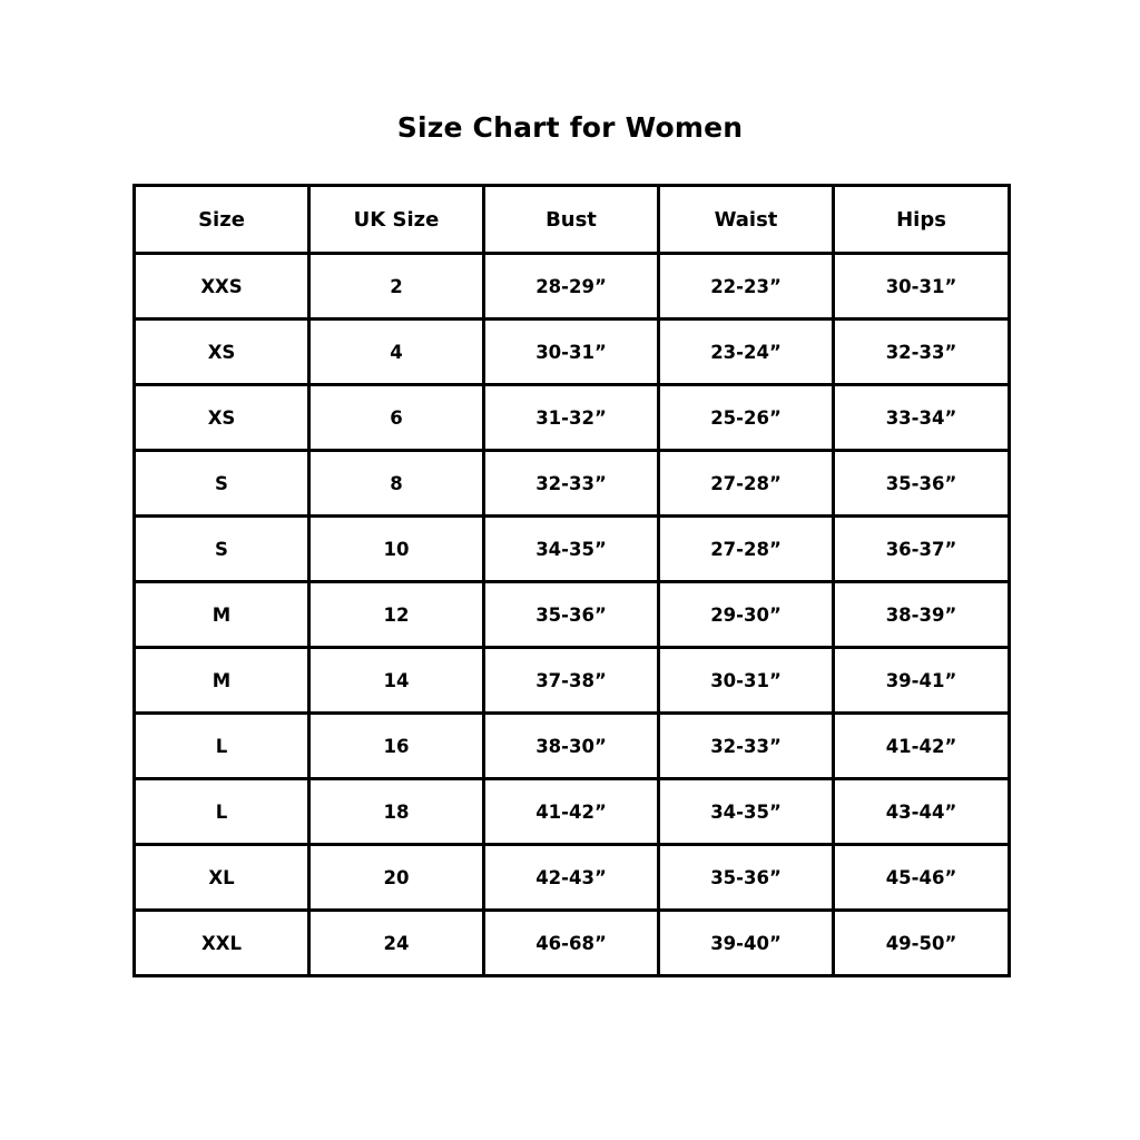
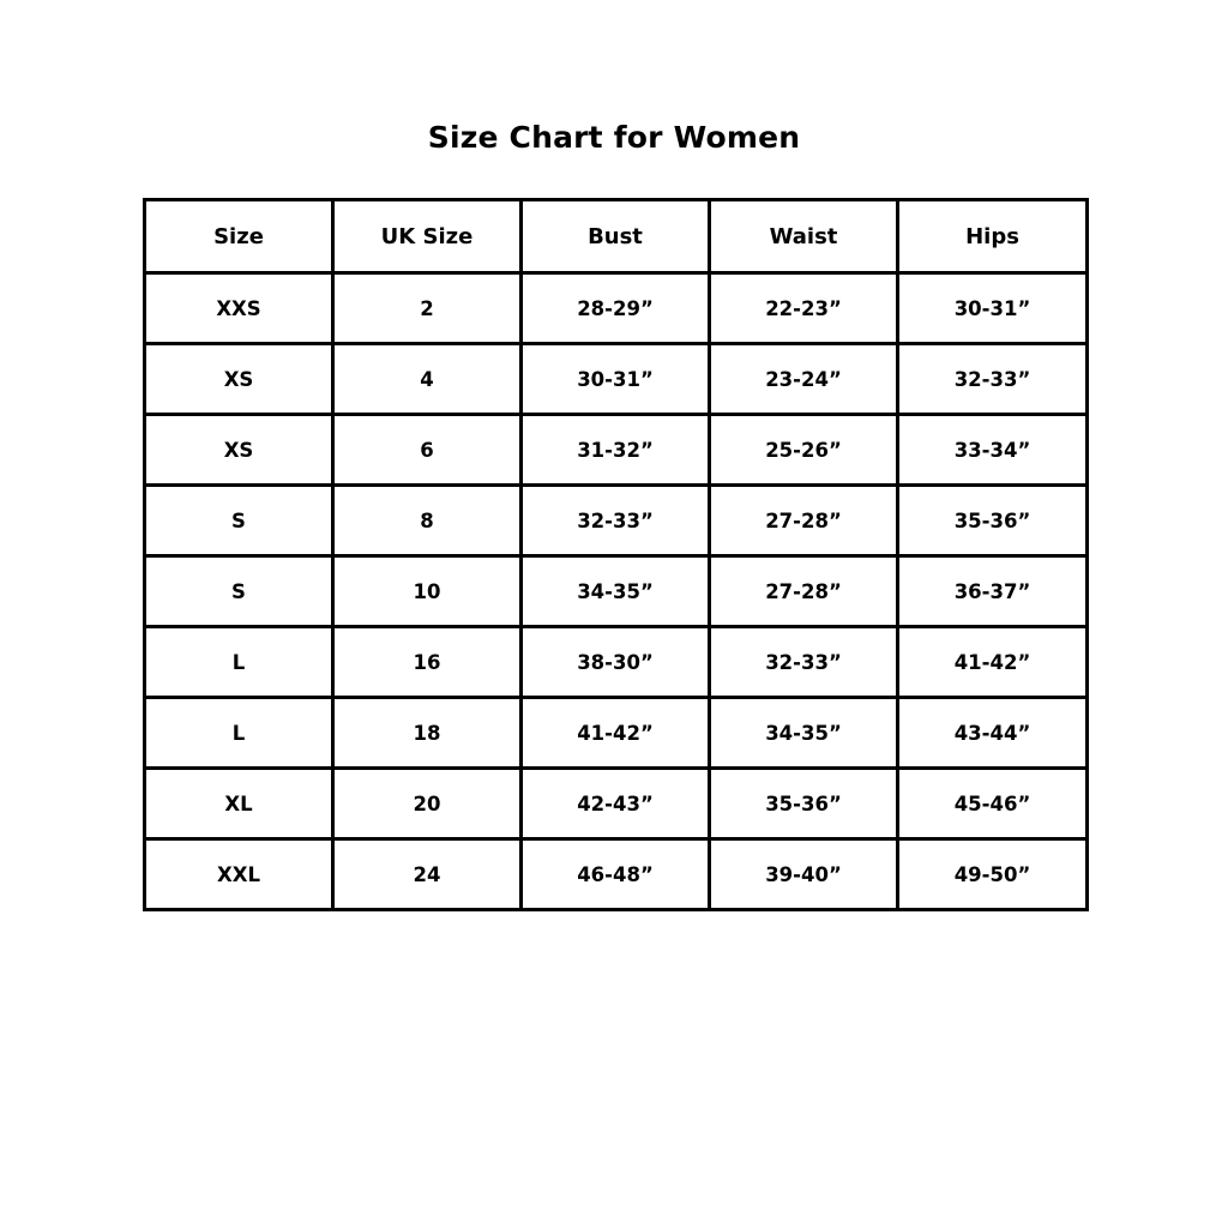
  Size Chart for Women
  Size	UK Size	Bust	Waist	Hips
  XXS	2	28-29”	22-23”	30-31”
  XS	4	30-31”	23-24”	32-33”
  XS	6	31-32”	25-26”	33-34”
  S	8	32-33”	27-28”	35-36”
  S	10	34-35”	27-28”	36-37”
- M	12	35-36”	29-30”	38-39”
- M	14	37-38”	30-31”	39-41”
  L	16	38-30”	32-33”	41-42”
  L	18	41-42”	34-35”	43-44”
  XL	20	42-43”	35-36”	45-46”
- XXL	24	46-68”	39-40”	49-50”
+ XXL	24	46-48”	39-40”	49-50”
